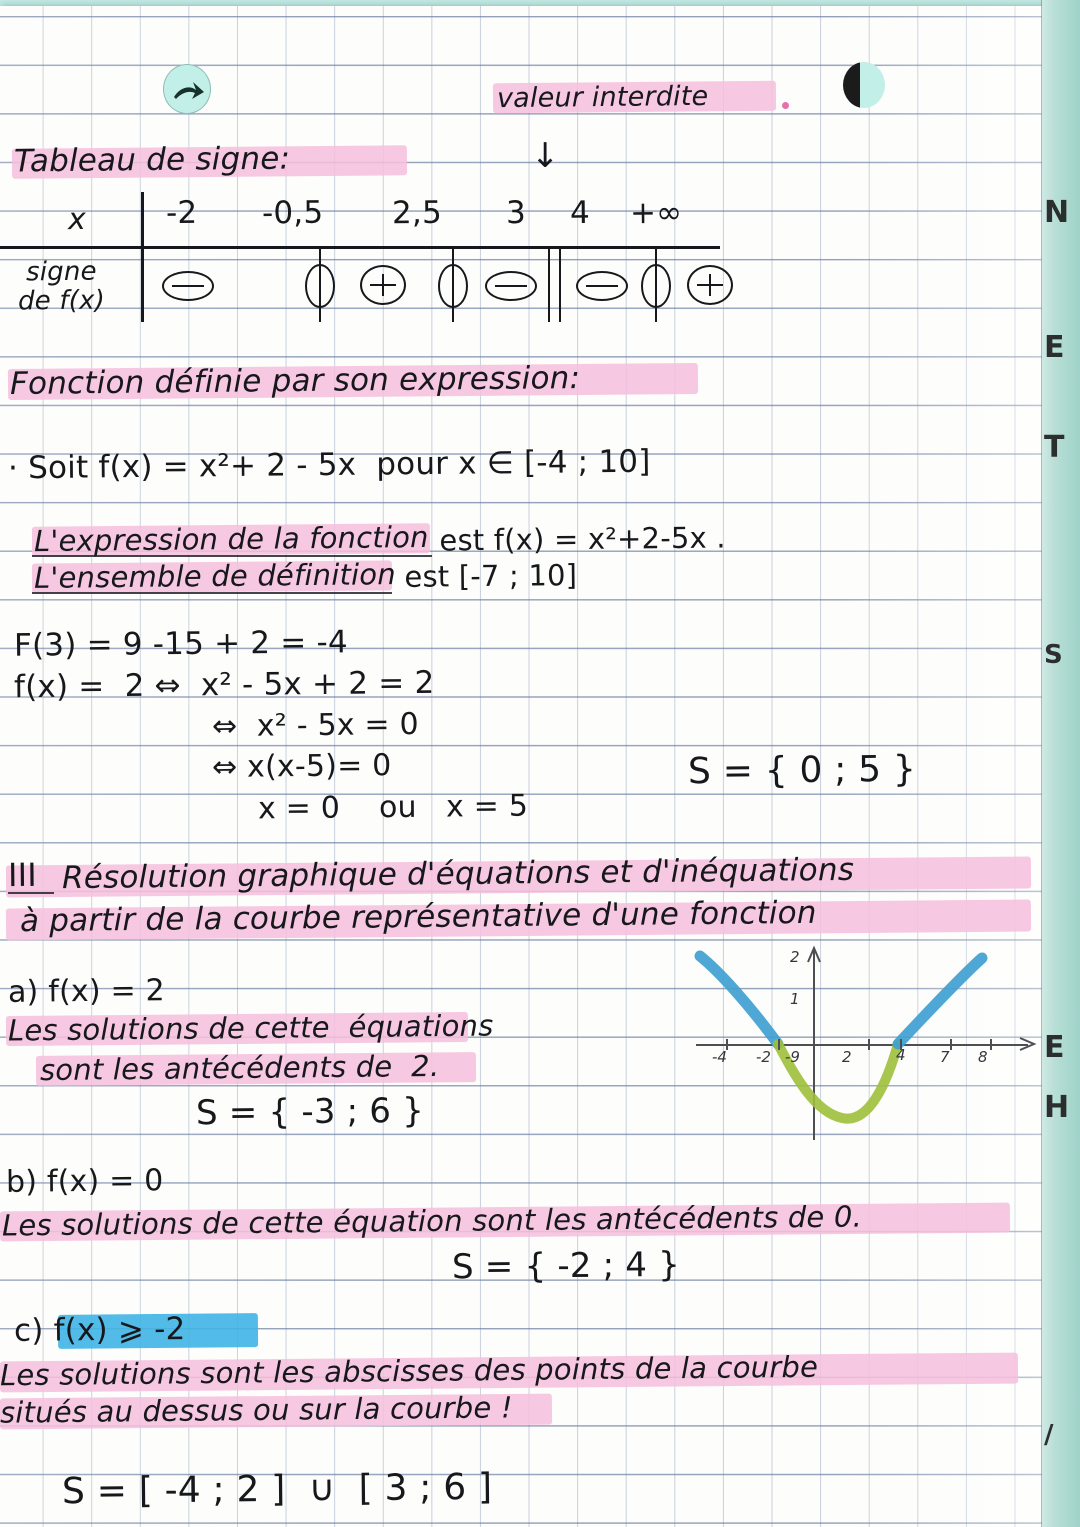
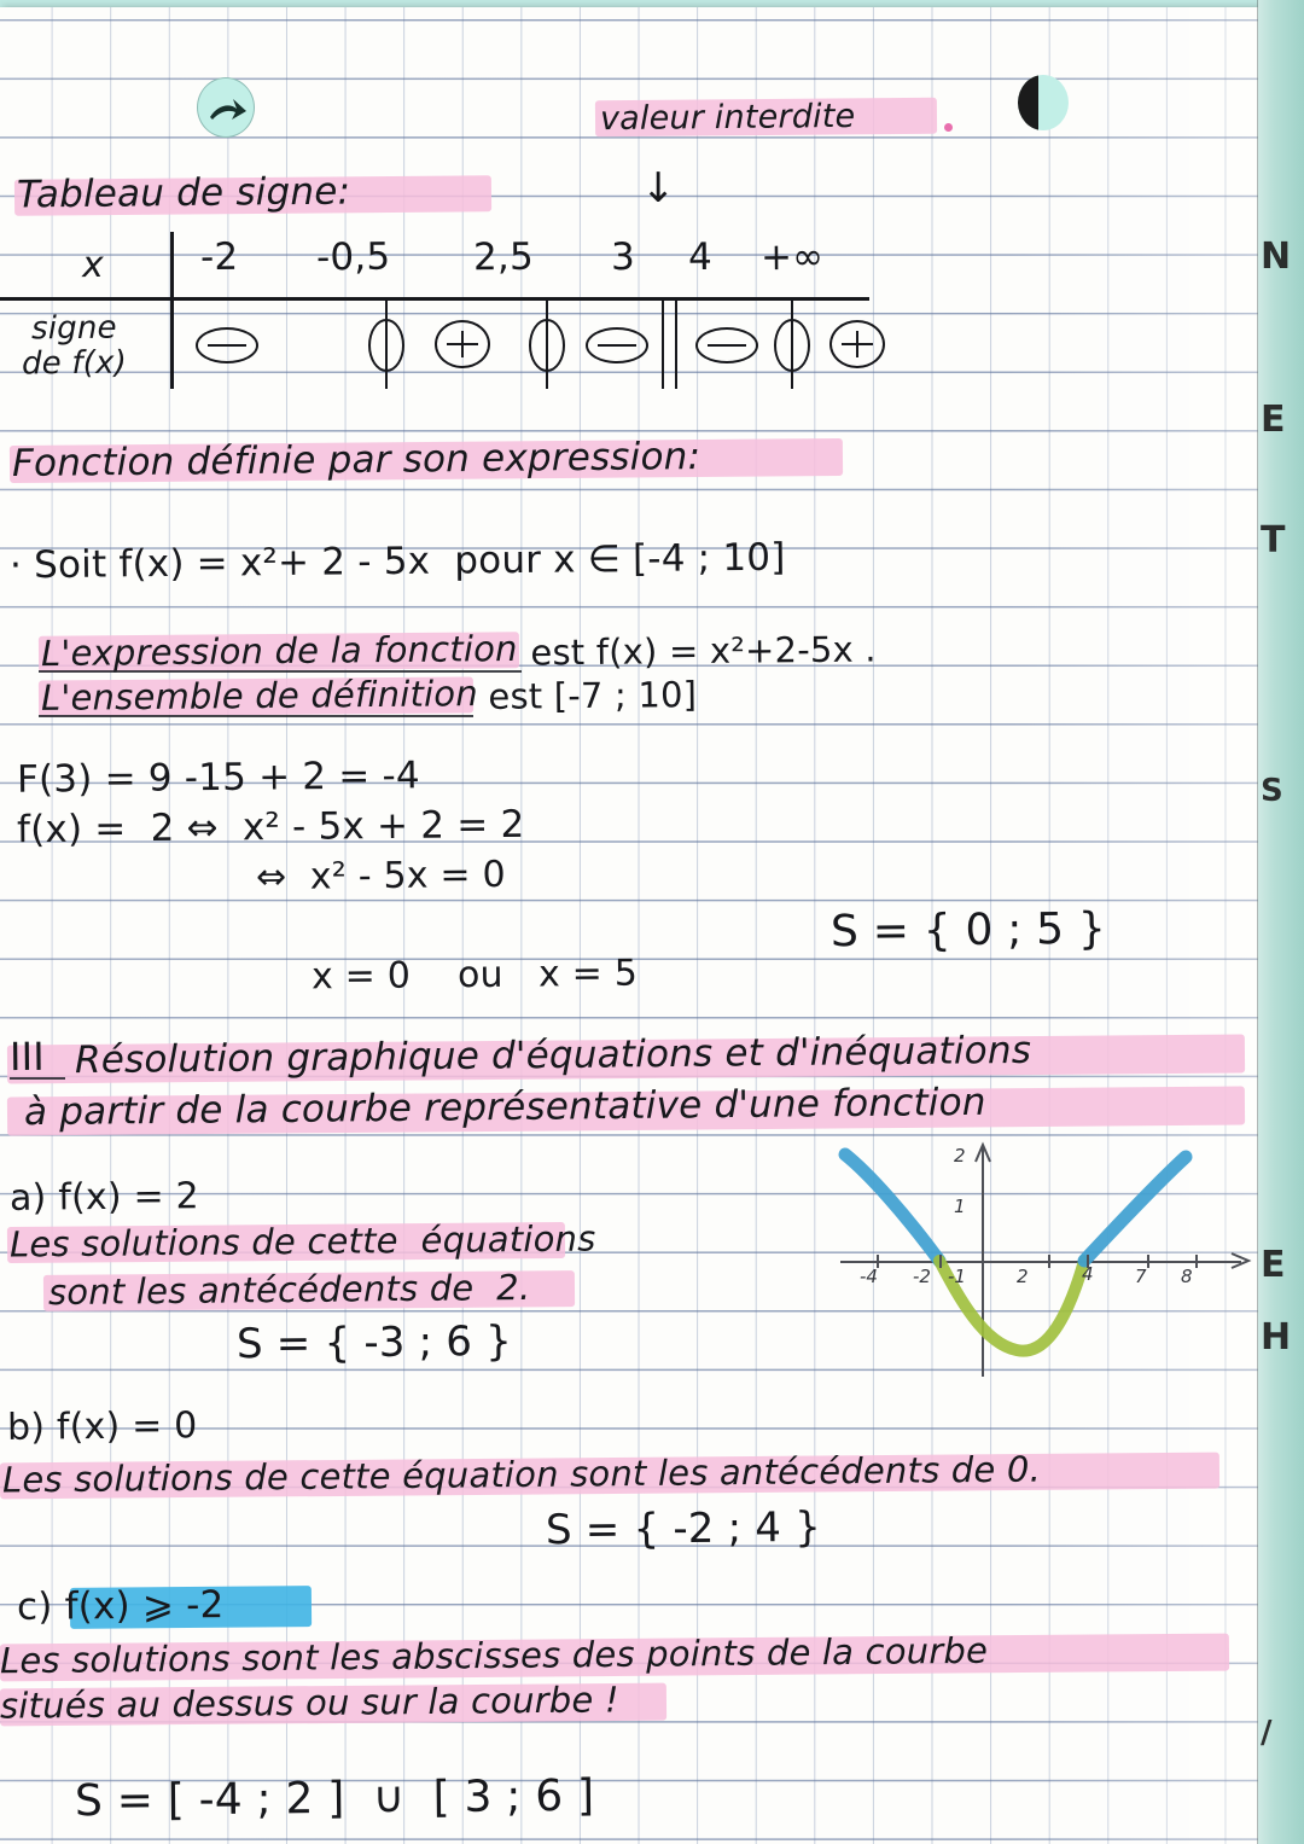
  valeur interdite
  ↓
  Tableau de signe:
  x
  -2
  -0,5
  2,5
  3
  4
  +∞
  signe
  de f(x)
  Fonction définie par son expression:
  · Soit f(x) = x²+ 2 - 5x pour x ∈ [-4 ; 10]
  L'expression de la fonction
  est f(x) = x²+2-5x .
  L'ensemble de définition
  est [-7 ; 10]
  F(3) = 9 -15 + 2 = -4
  f(x) = 2 ⇔ x² - 5x + 2 = 2
  ⇔ x² - 5x = 0
- ⇔ x(x-5)= 0
  x = 0 ou x = 5
  S = { 0 ; 5 }
  III
  Résolution graphique d'équations et d'inéquations
  à partir de la courbe représentative d'une fonction
  a) f(x) = 2
  Les solutions de cette équations
  sont les antécédents de 2.
  S = { -3 ; 6 }
  -4
  -2
- -9
+ -1
  2
  4
  7
  8
  1
  2
  b) f(x) = 0
  Les solutions de cette équation sont les antécédents de 0.
  S = { -2 ; 4 }
  c) f(x) ⩾ -2
  Les solutions sont les abscisses des points de la courbe
  situés au dessus ou sur la courbe !
  S = [ -4 ; 2 ] ∪ [ 3 ; 6 ]
  N
  E
  T
  S
  E
  H
  /
